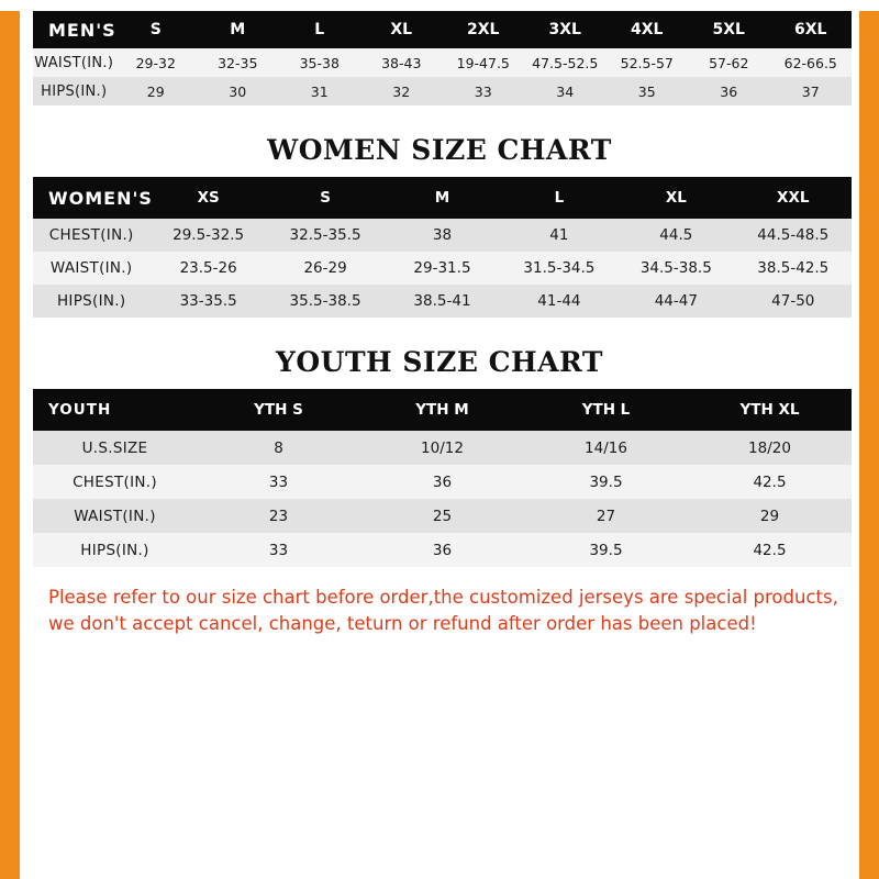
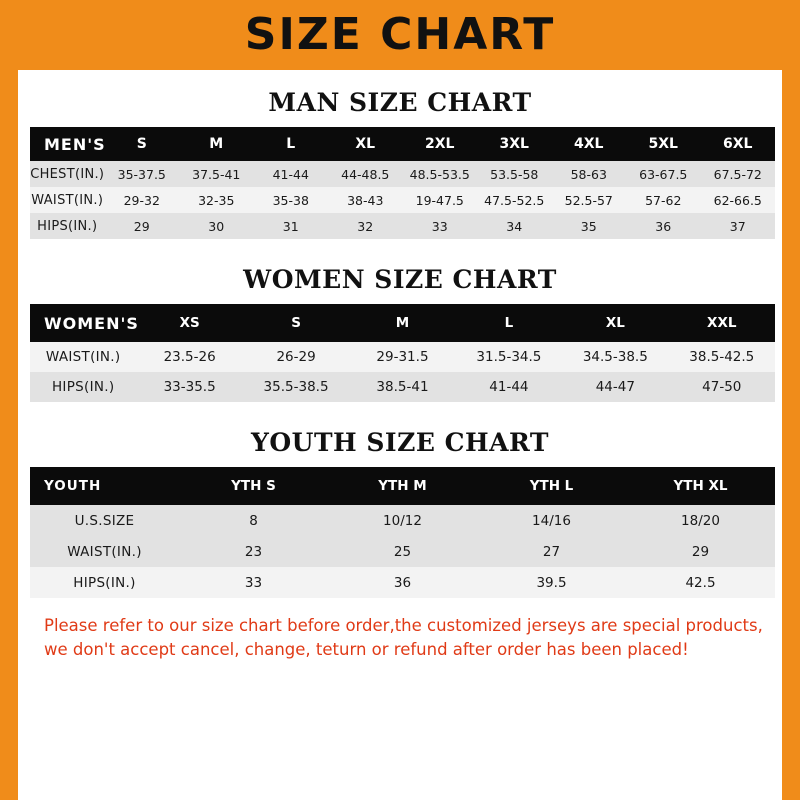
+ SIZE CHART
+ MAN SIZE CHART
  MEN'S	S	M	L	XL	2XL	3XL	4XL	5XL	6XL
+ CHEST(IN.)	35-37.5	37.5-41	41-44	44-48.5	48.5-53.5	53.5-58	58-63	63-67.5	67.5-72
  WAIST(IN.)	29-32	32-35	35-38	38-43	19-47.5	47.5-52.5	52.5-57	57-62	62-66.5
  HIPS(IN.)	29	30	31	32	33	34	35	36	37
  WOMEN SIZE CHART
  WOMEN'S	XS	S	M	L	XL	XXL
- CHEST(IN.)	29.5-32.5	32.5-35.5	38	41	44.5	44.5-48.5
  WAIST(IN.)	23.5-26	26-29	29-31.5	31.5-34.5	34.5-38.5	38.5-42.5
  HIPS(IN.)	33-35.5	35.5-38.5	38.5-41	41-44	44-47	47-50
  YOUTH SIZE CHART
  YOUTH	YTH S	YTH M	YTH L	YTH XL
  U.S.SIZE	8	10/12	14/16	18/20
- CHEST(IN.)	33	36	39.5	42.5
  WAIST(IN.)	23	25	27	29
  HIPS(IN.)	33	36	39.5	42.5
  Please refer to our size chart before order,the customized jerseys are special products,
  we don't accept cancel, change, teturn or refund after order has been placed!
